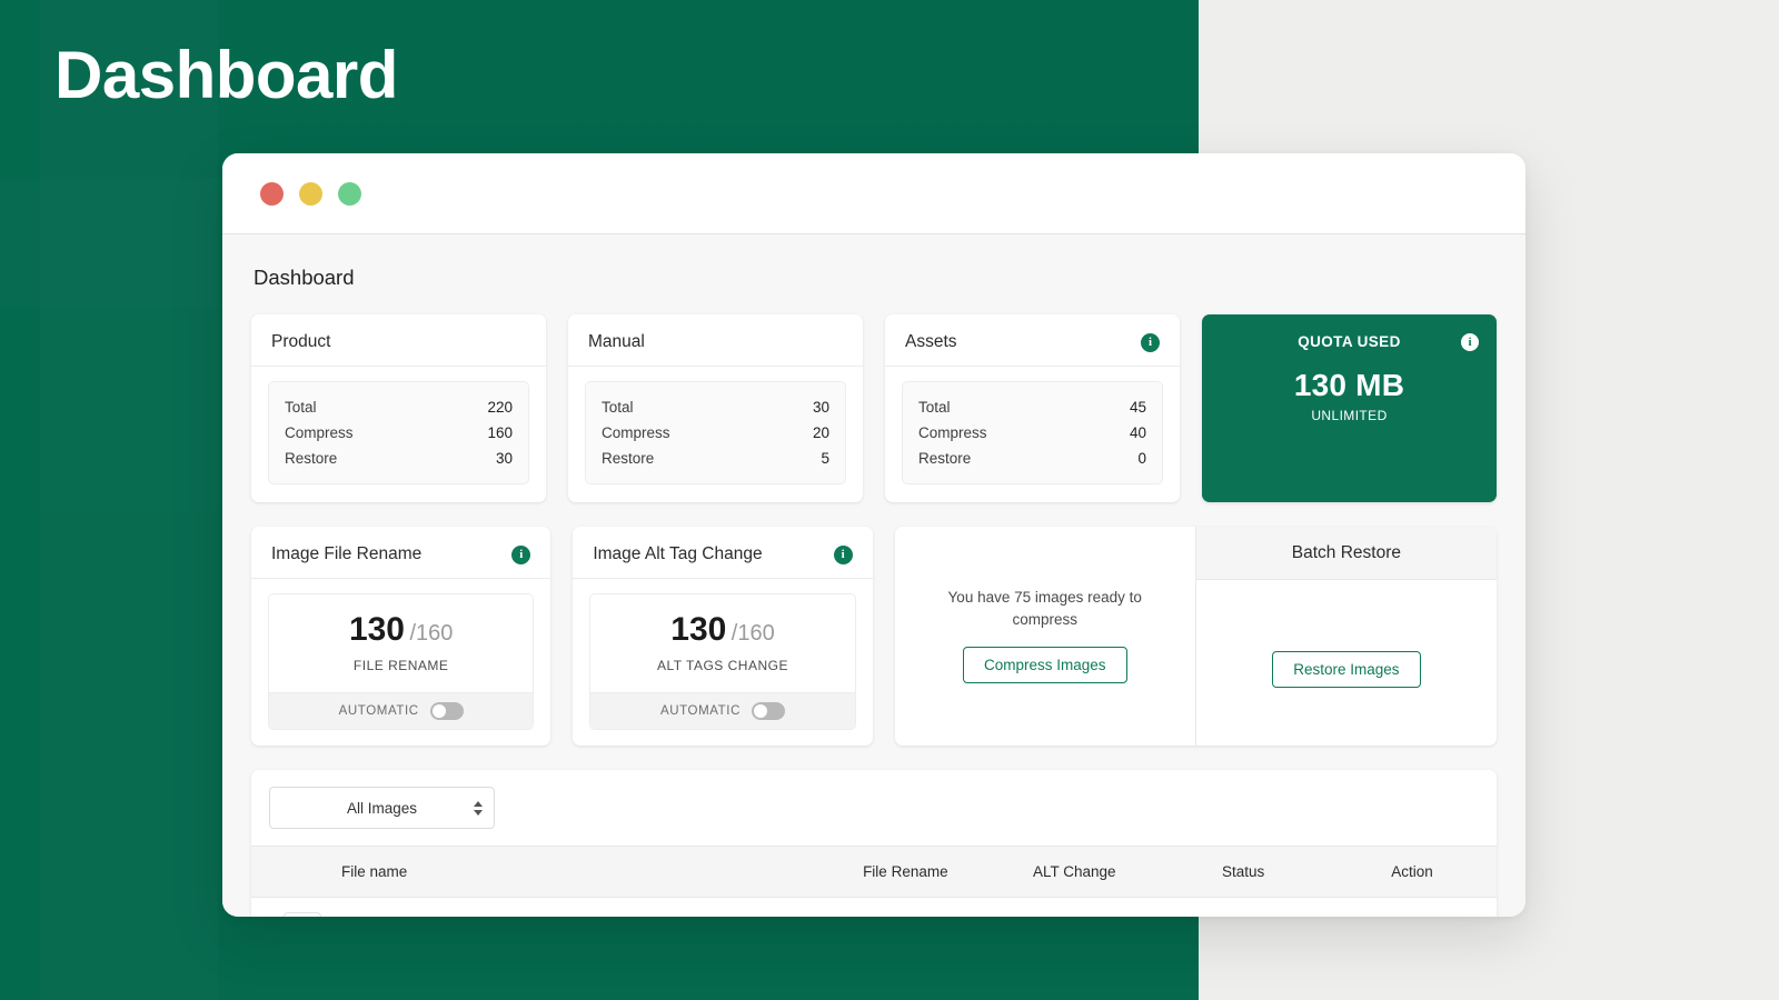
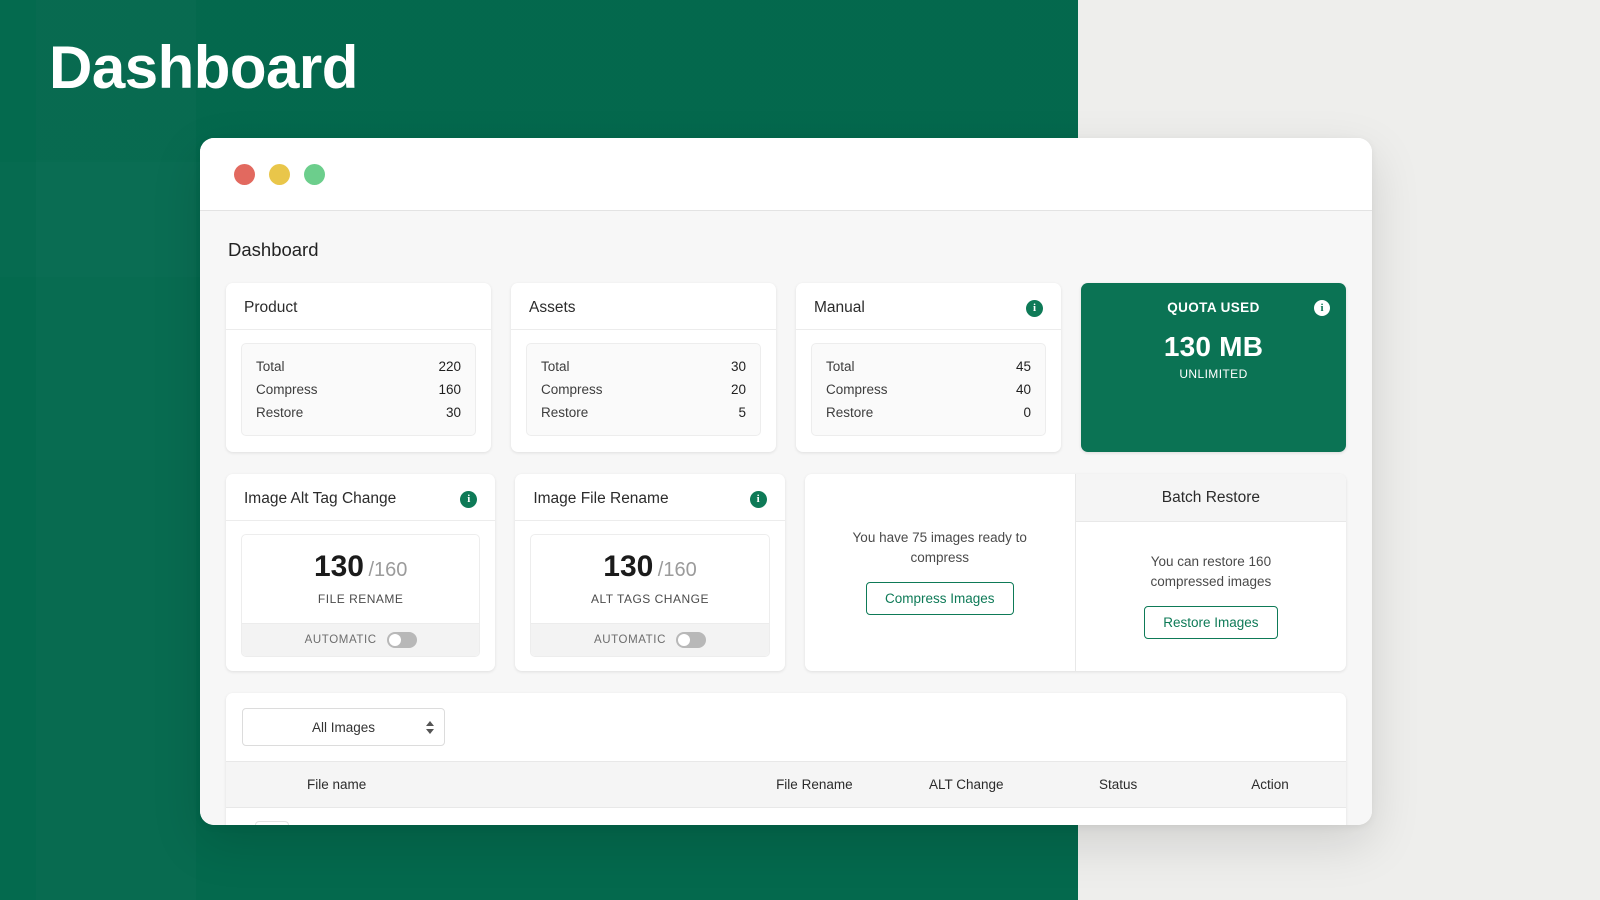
  Dashboard
  Dashboard
  Product
  Total
  220
  Compress
  160
  Restore
  30
- Manual
+ Assets
  Total
  30
  Compress
  20
  Restore
  5
- Assets
+ Manual
  i
  Total
  45
  Compress
  40
  Restore
  0
  QUOTA USED
  i
  130 MB
  UNLIMITED
- Image File Rename
+ Image Alt Tag Change
  i
  130 /160
  FILE RENAME
  AUTOMATIC
- Image Alt Tag Change
+ Image File Rename
  i
  130 /160
  ALT TAGS CHANGE
  AUTOMATIC
  You have 75 images ready to compress
  Compress Images
  Batch Restore
+ You can restore 160 compressed images
  Restore Images
  All Images
  	File name	File Rename	ALT Change	Status	Action
